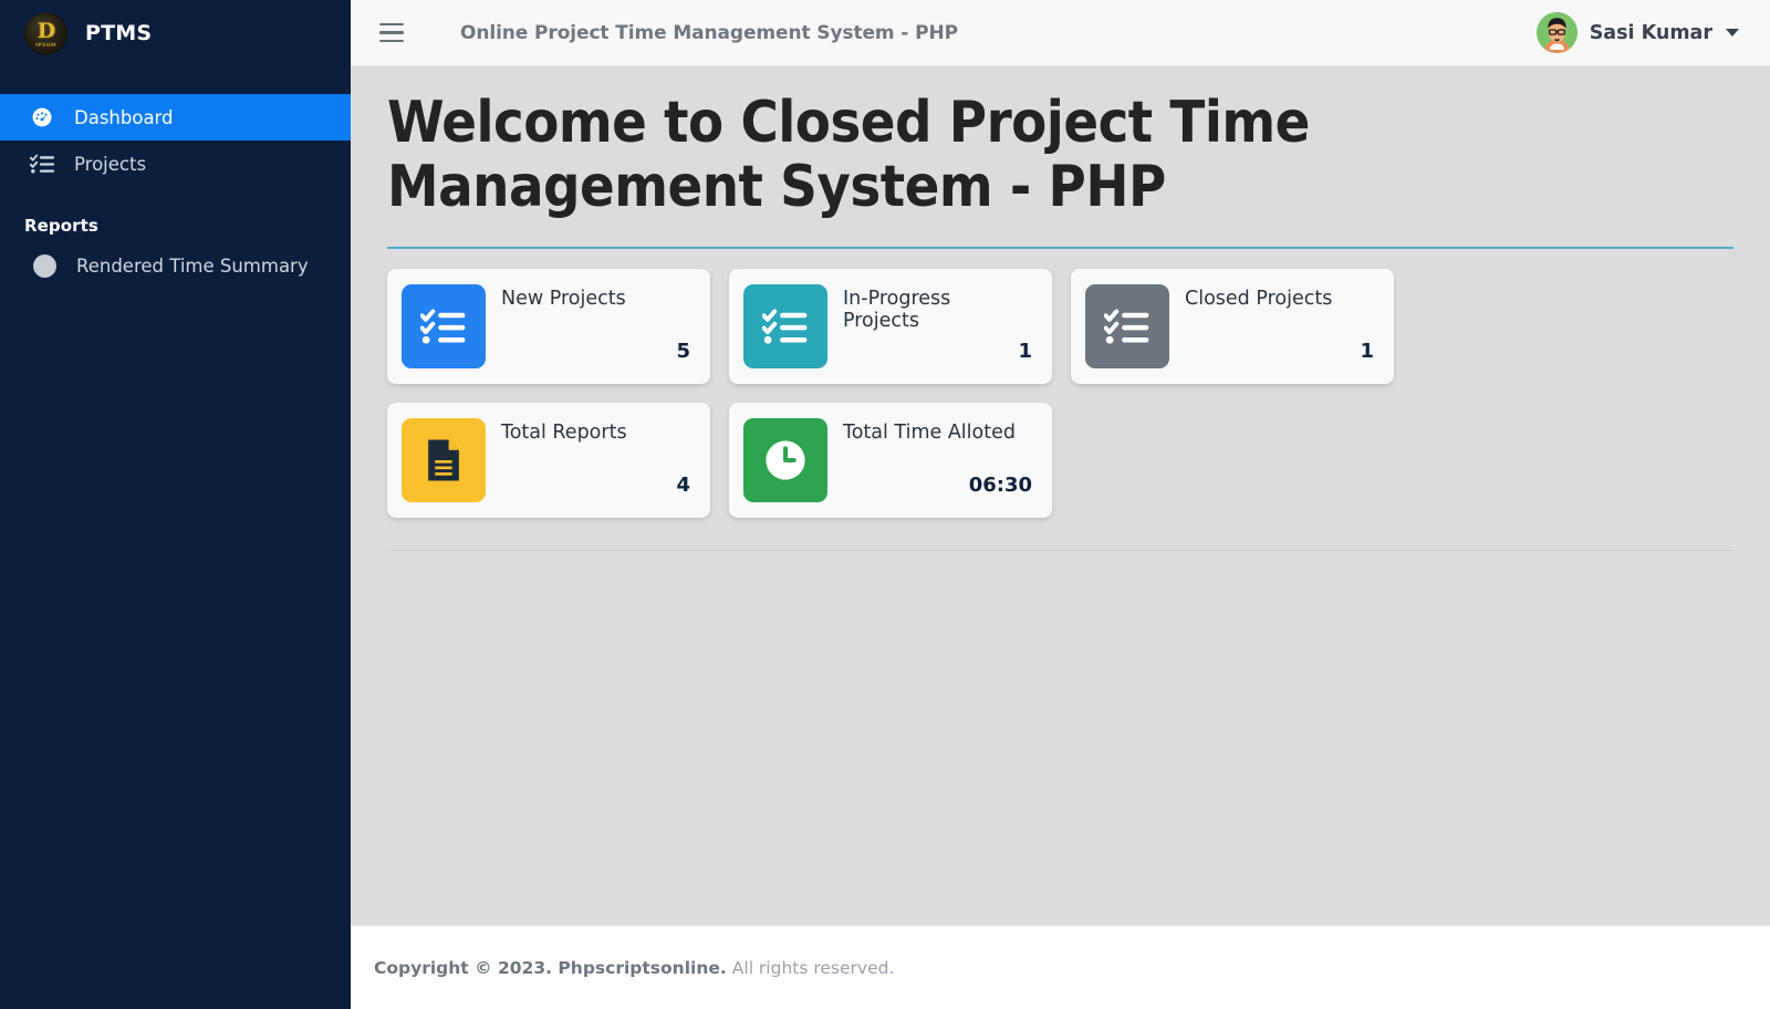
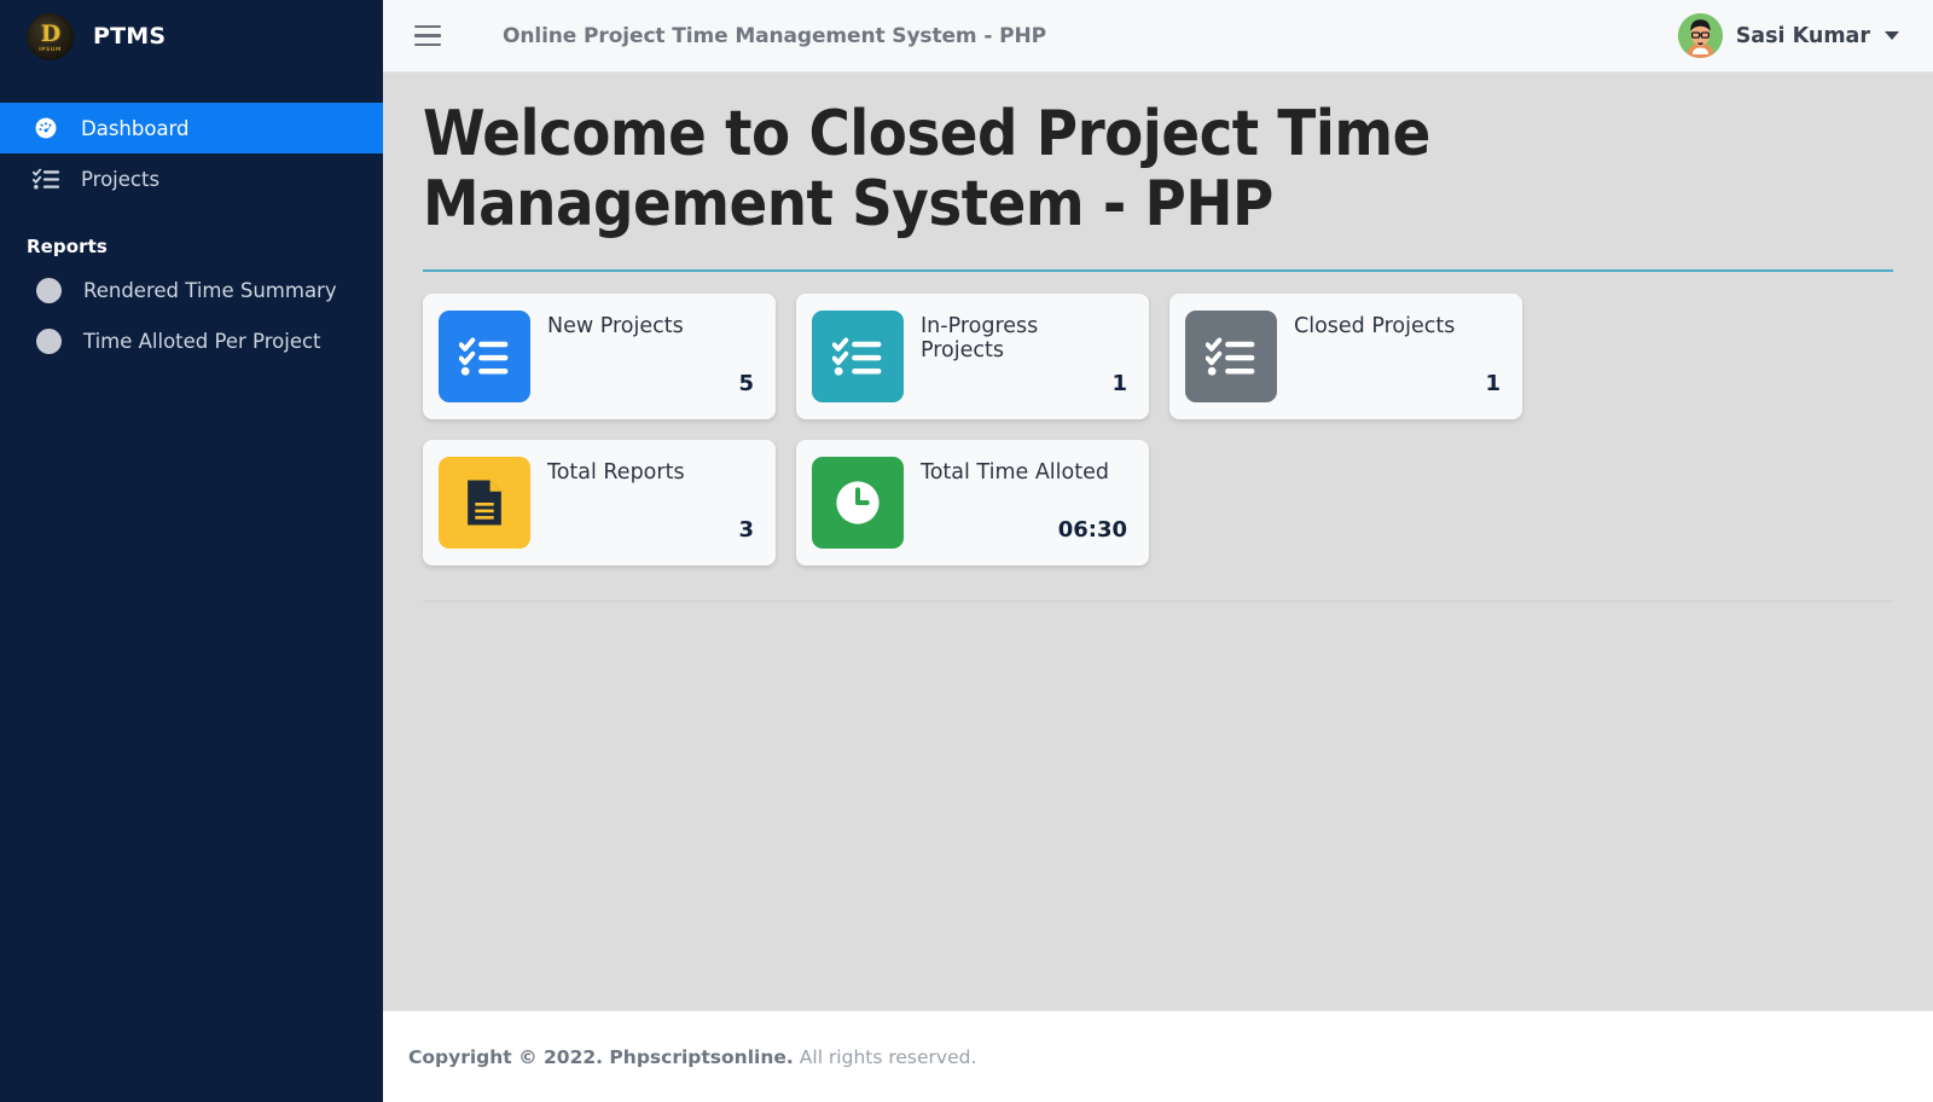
  D
  PTMS
  Dashboard
  Projects
  Reports
  Rendered Time Summary
+ Time Alloted Per Project
  Online Project Time Management System - PHP
  Sasi Kumar
  Welcome to Closed Project Time Management System - PHP
  New Projects
  5
  In-Progress Projects
  1
  Closed Projects
  1
  Total Reports
- 4
+ 3
  Total Time Alloted
  06:30
- Copyright © 2023. Phpscriptsonline.
+ Copyright © 2022. Phpscriptsonline.
  All rights reserved.
